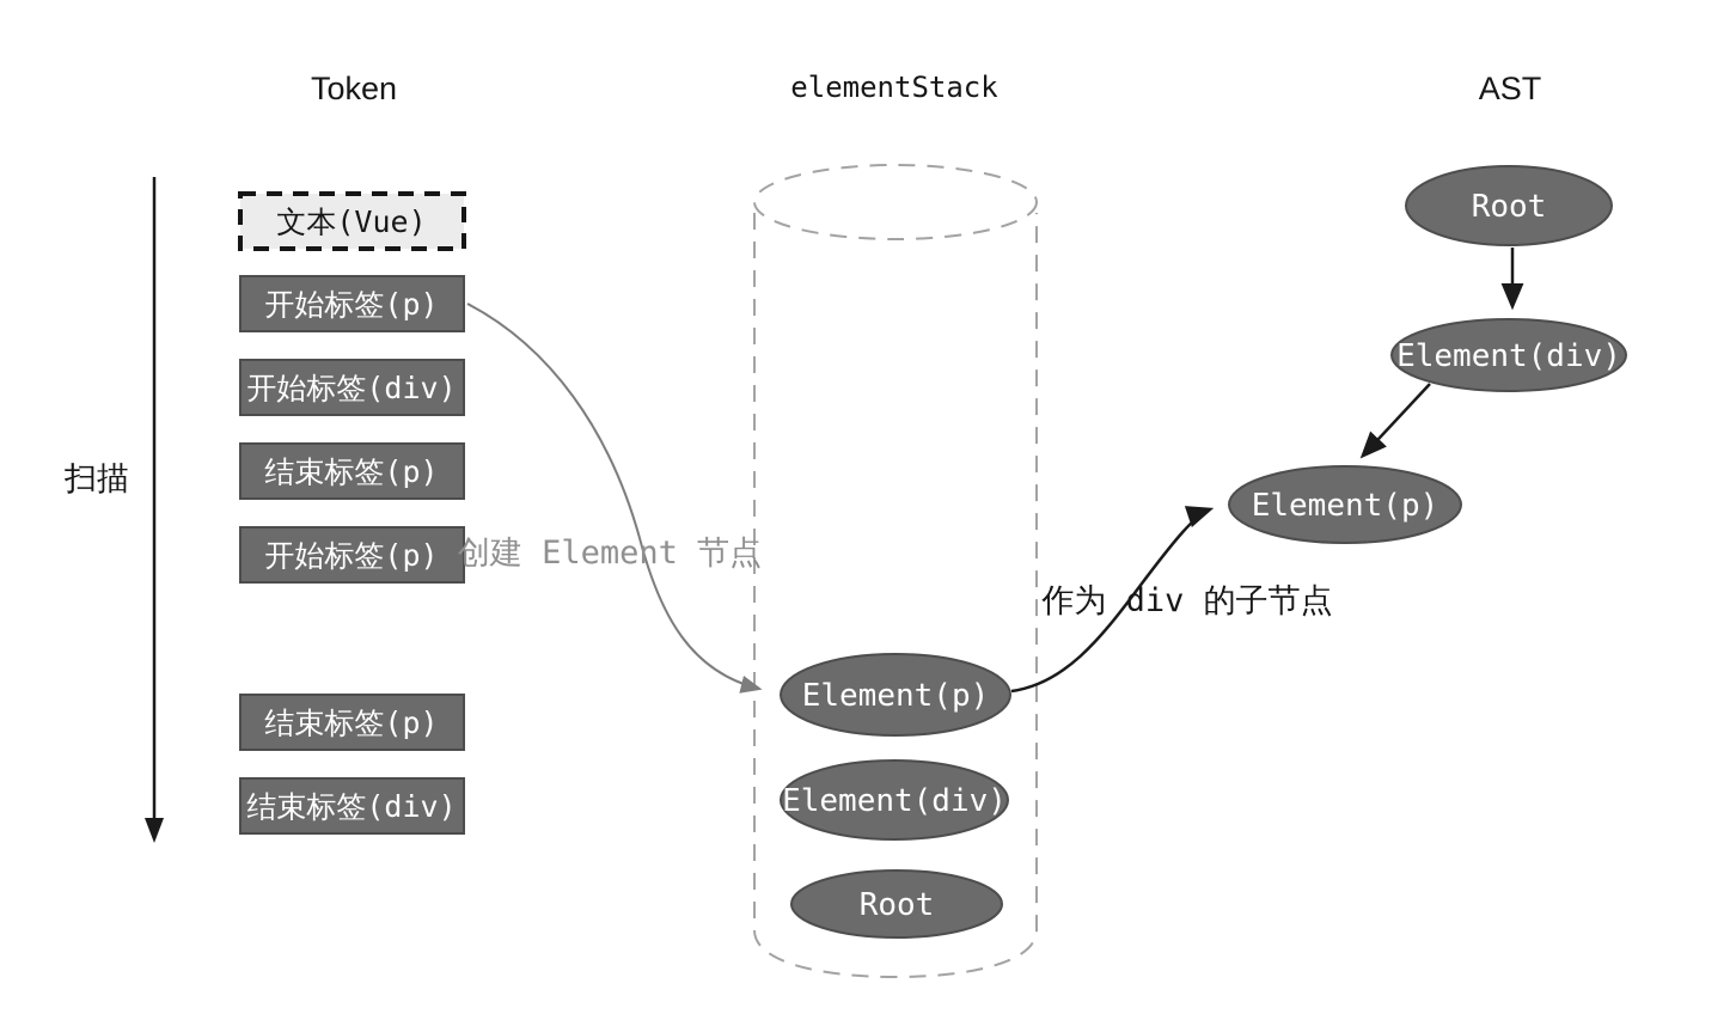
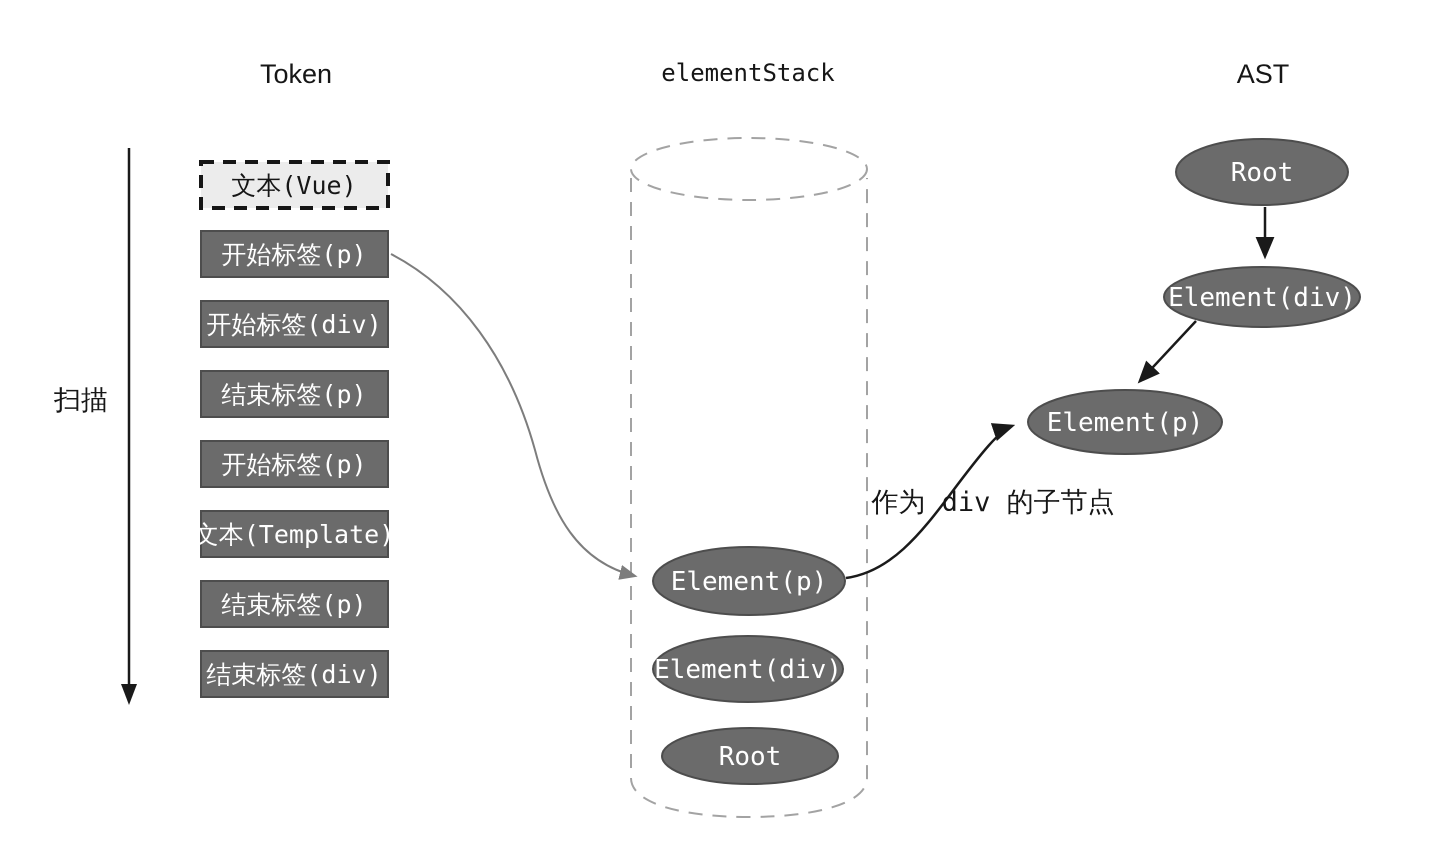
  Token
  elementStack
  AST
  扫描
  文本(Vue)
  开始标签(p)
  开始标签(div)
  结束标签(p)
  开始标签(p)
+ 文本(Template)
  结束标签(p)
  结束标签(div)
  Element(p)
  Element(div)
  Root
  Root
  Element(div)
  Element(p)
- 创建 Element 节点
  作为 div 的子节点
